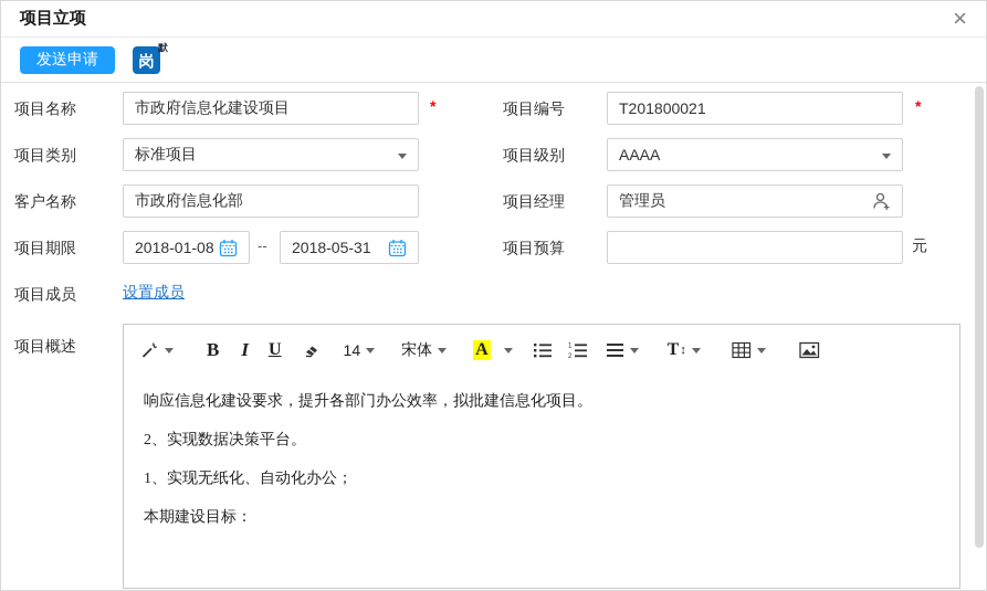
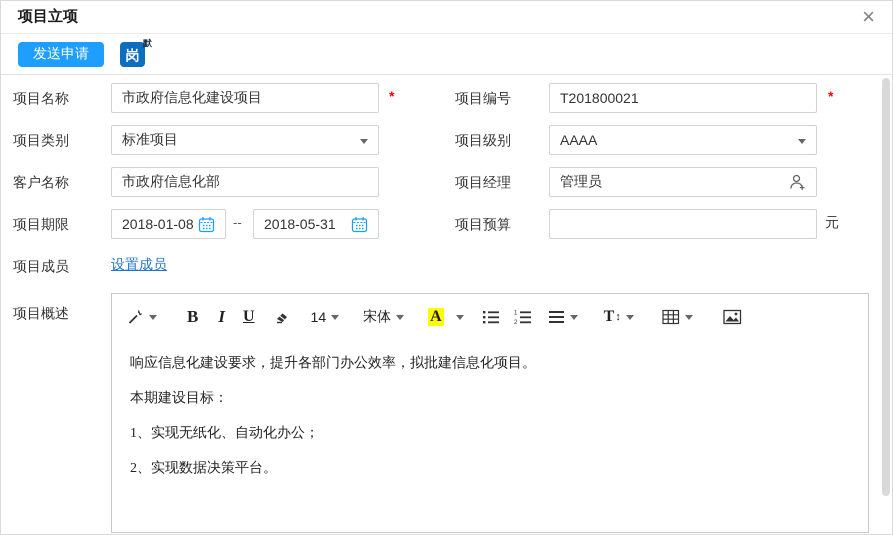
  项目立项
  ×
  发送申请
  岗
  默
  项目名称
  市政府信息化建设项目
  *
  项目编号
  T201800021
  *
  项目类别
  标准项目
  项目级别
  AAAA
  客户名称
  市政府信息化部
  项目经理
  管理员
  项目期限
  2018-01-08
  --
  2018-05-31
  项目预算
  元
  项目成员
  设置成员
  项目概述
  B
  I
  U
  14
  宋体
  A
  T
  ↕
  响应信息化建设要求，提升各部门办公效率，拟批建信息化项目。
- 2、实现数据决策平台。
+ 本期建设目标：
  1、实现无纸化、自动化办公；
- 本期建设目标：
+ 2、实现数据决策平台。
